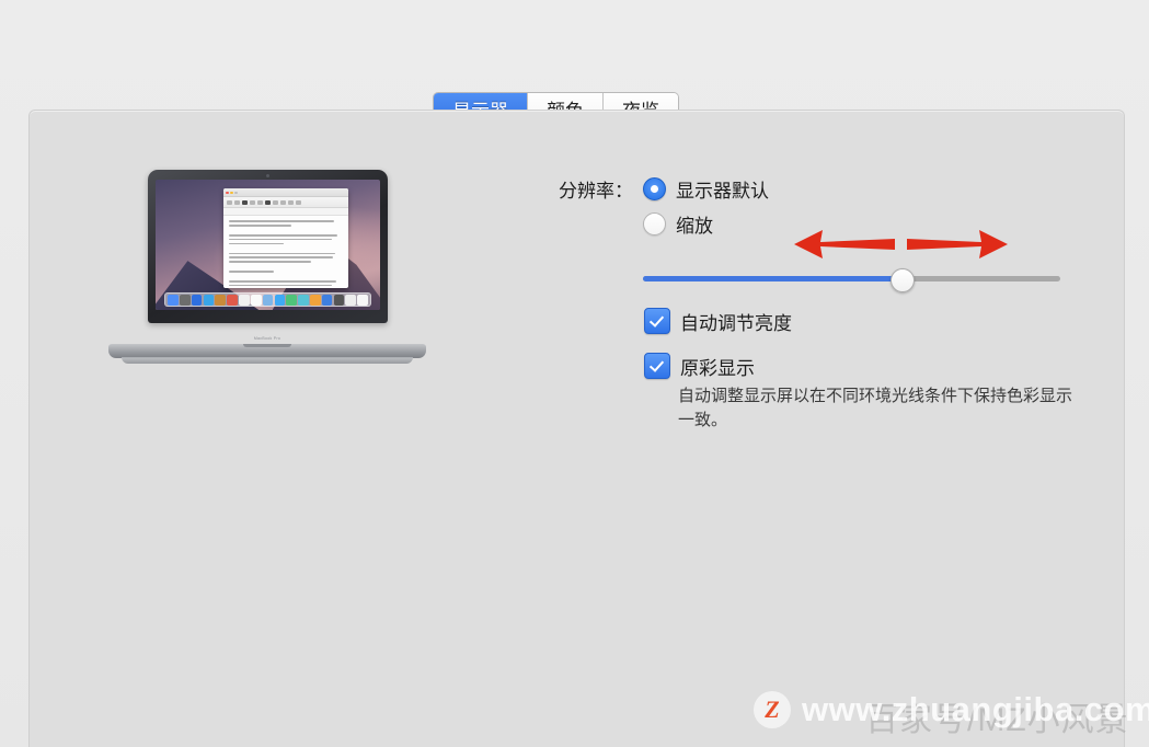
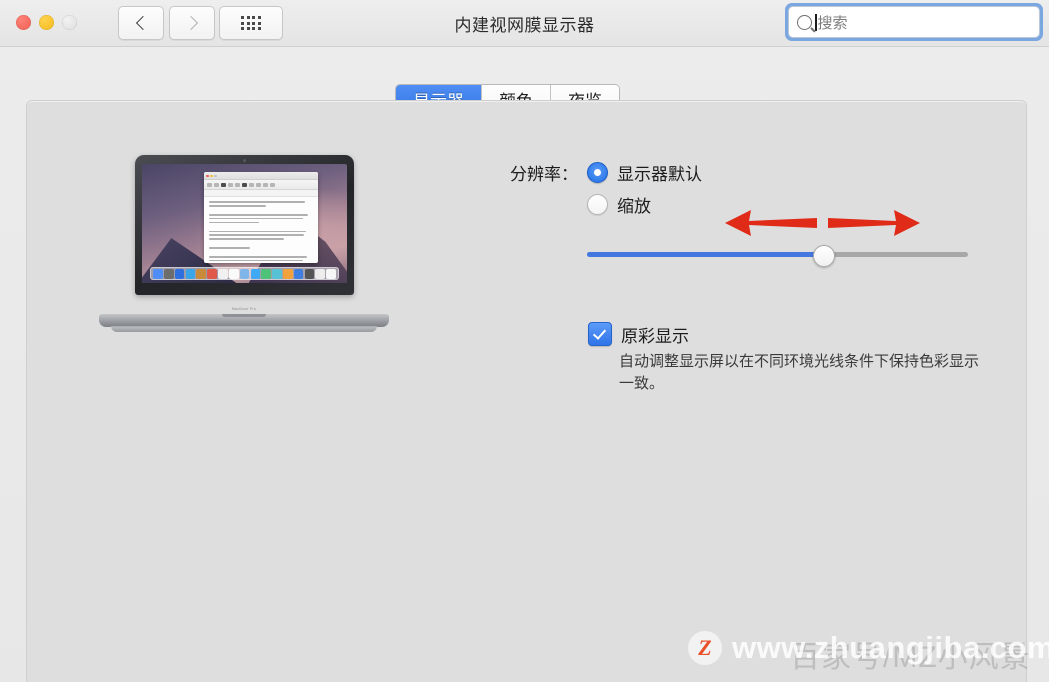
+ 内建视网膜显示器
+ 搜索
  分辨率：
  显示器默认
  缩放
- 自动调节亮度
  原彩显示
  自动调整显示屏以在不同环境光线条件下保持色彩显示一致。
  百家号/MZ小风景
  Z
  www.zhuangjiba.com
